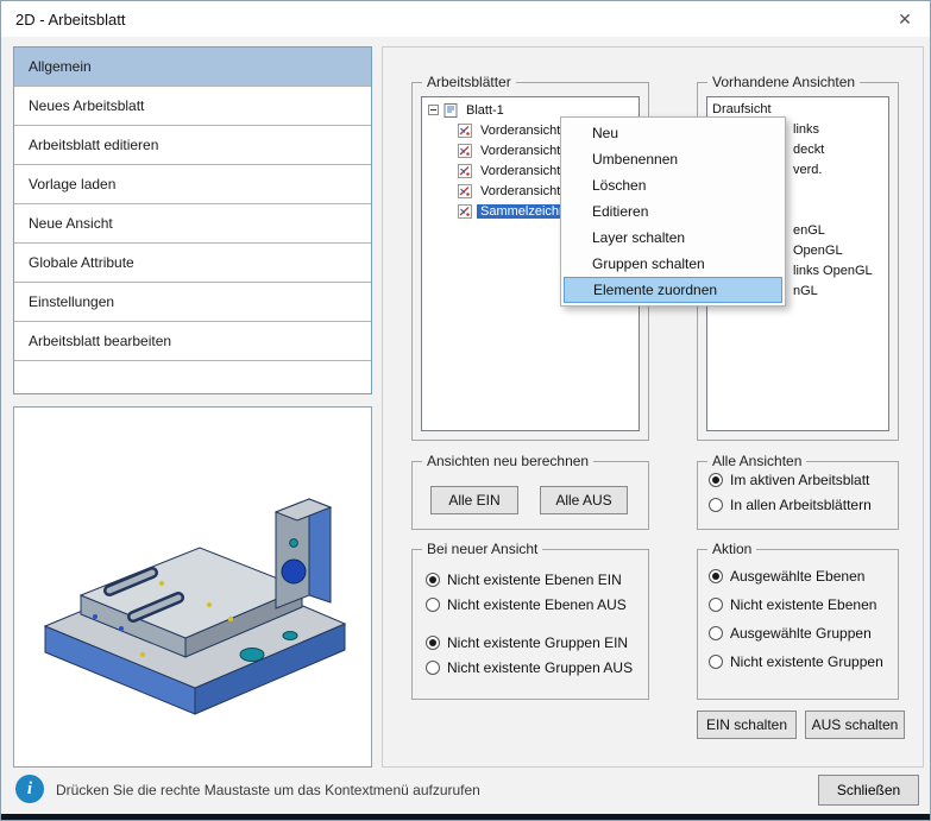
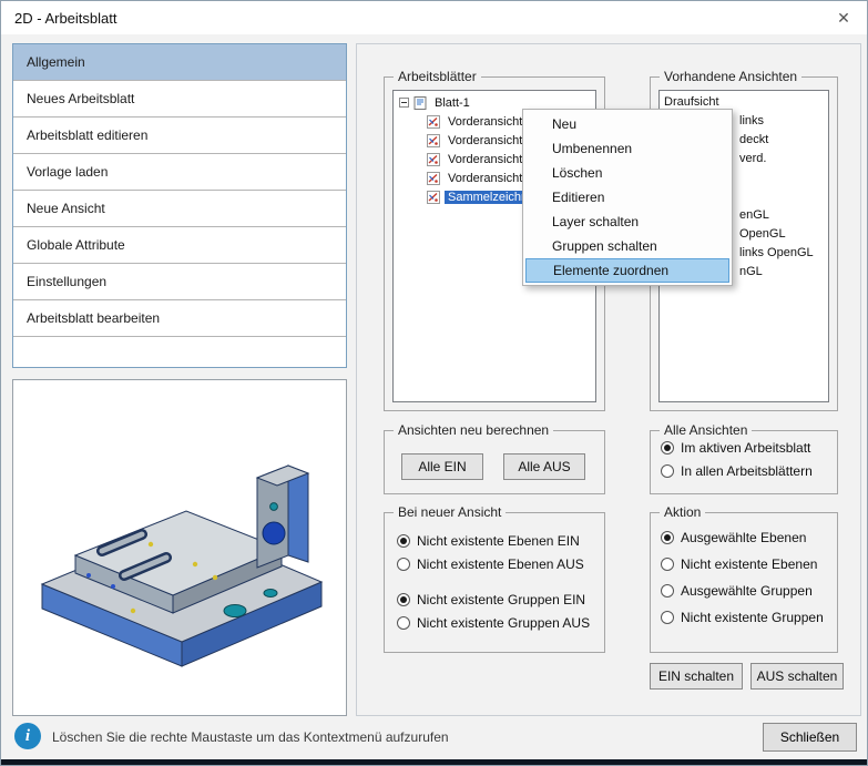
  2D - Arbeitsblatt
  ✕
  Allgemein
  Neues Arbeitsblatt
  Arbeitsblatt editieren
  Vorlage laden
  Neue Ansicht
  Globale Attribute
  Einstellungen
  Arbeitsblatt bearbeiten
  Arbeitsblätter
  Blatt-1
  Vorderansicht
  Vorderansicht
  Vorderansicht
  Vorderansicht
  Sammelzeich
  Vorhandene Ansichten
  Draufsicht
  links
  deckt
  verd.
  enGL
  OpenGL
  links OpenGL
  nGL
  Ansichten neu berechnen
  Alle EIN
  Alle AUS
  Alle Ansichten
  Im aktiven Arbeitsblatt
  In allen Arbeitsblättern
  Bei neuer Ansicht
  Nicht existente Ebenen EIN
  Nicht existente Ebenen AUS
  Nicht existente Gruppen EIN
  Nicht existente Gruppen AUS
  Aktion
  Ausgewählte Ebenen
  Nicht existente Ebenen
  Ausgewählte Gruppen
  Nicht existente Gruppen
  EIN schalten
  AUS schalten
  Neu
  Umbenennen
  Löschen
  Editieren
  Layer schalten
  Gruppen schalten
  Elemente zuordnen
  i
- Drücken Sie die rechte Maustaste um das Kontextmenü aufzurufen
+ Löschen Sie die rechte Maustaste um das Kontextmenü aufzurufen
  Schließen
